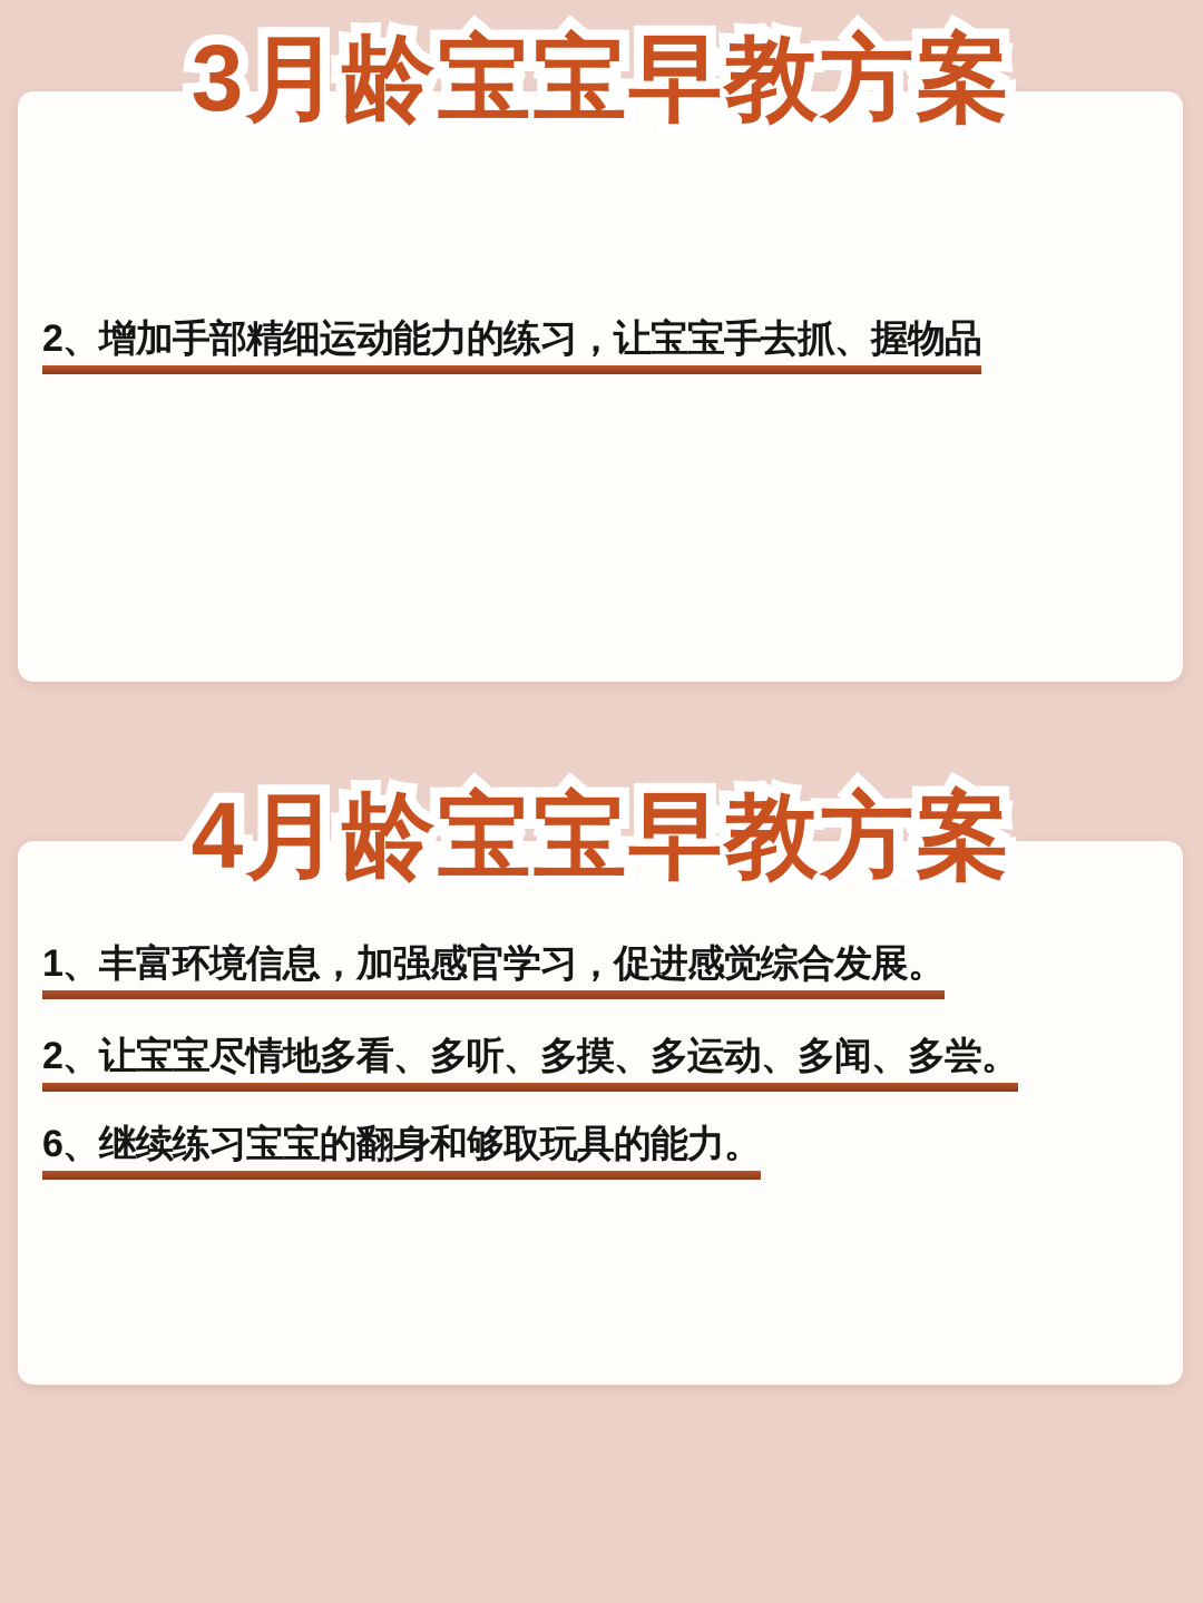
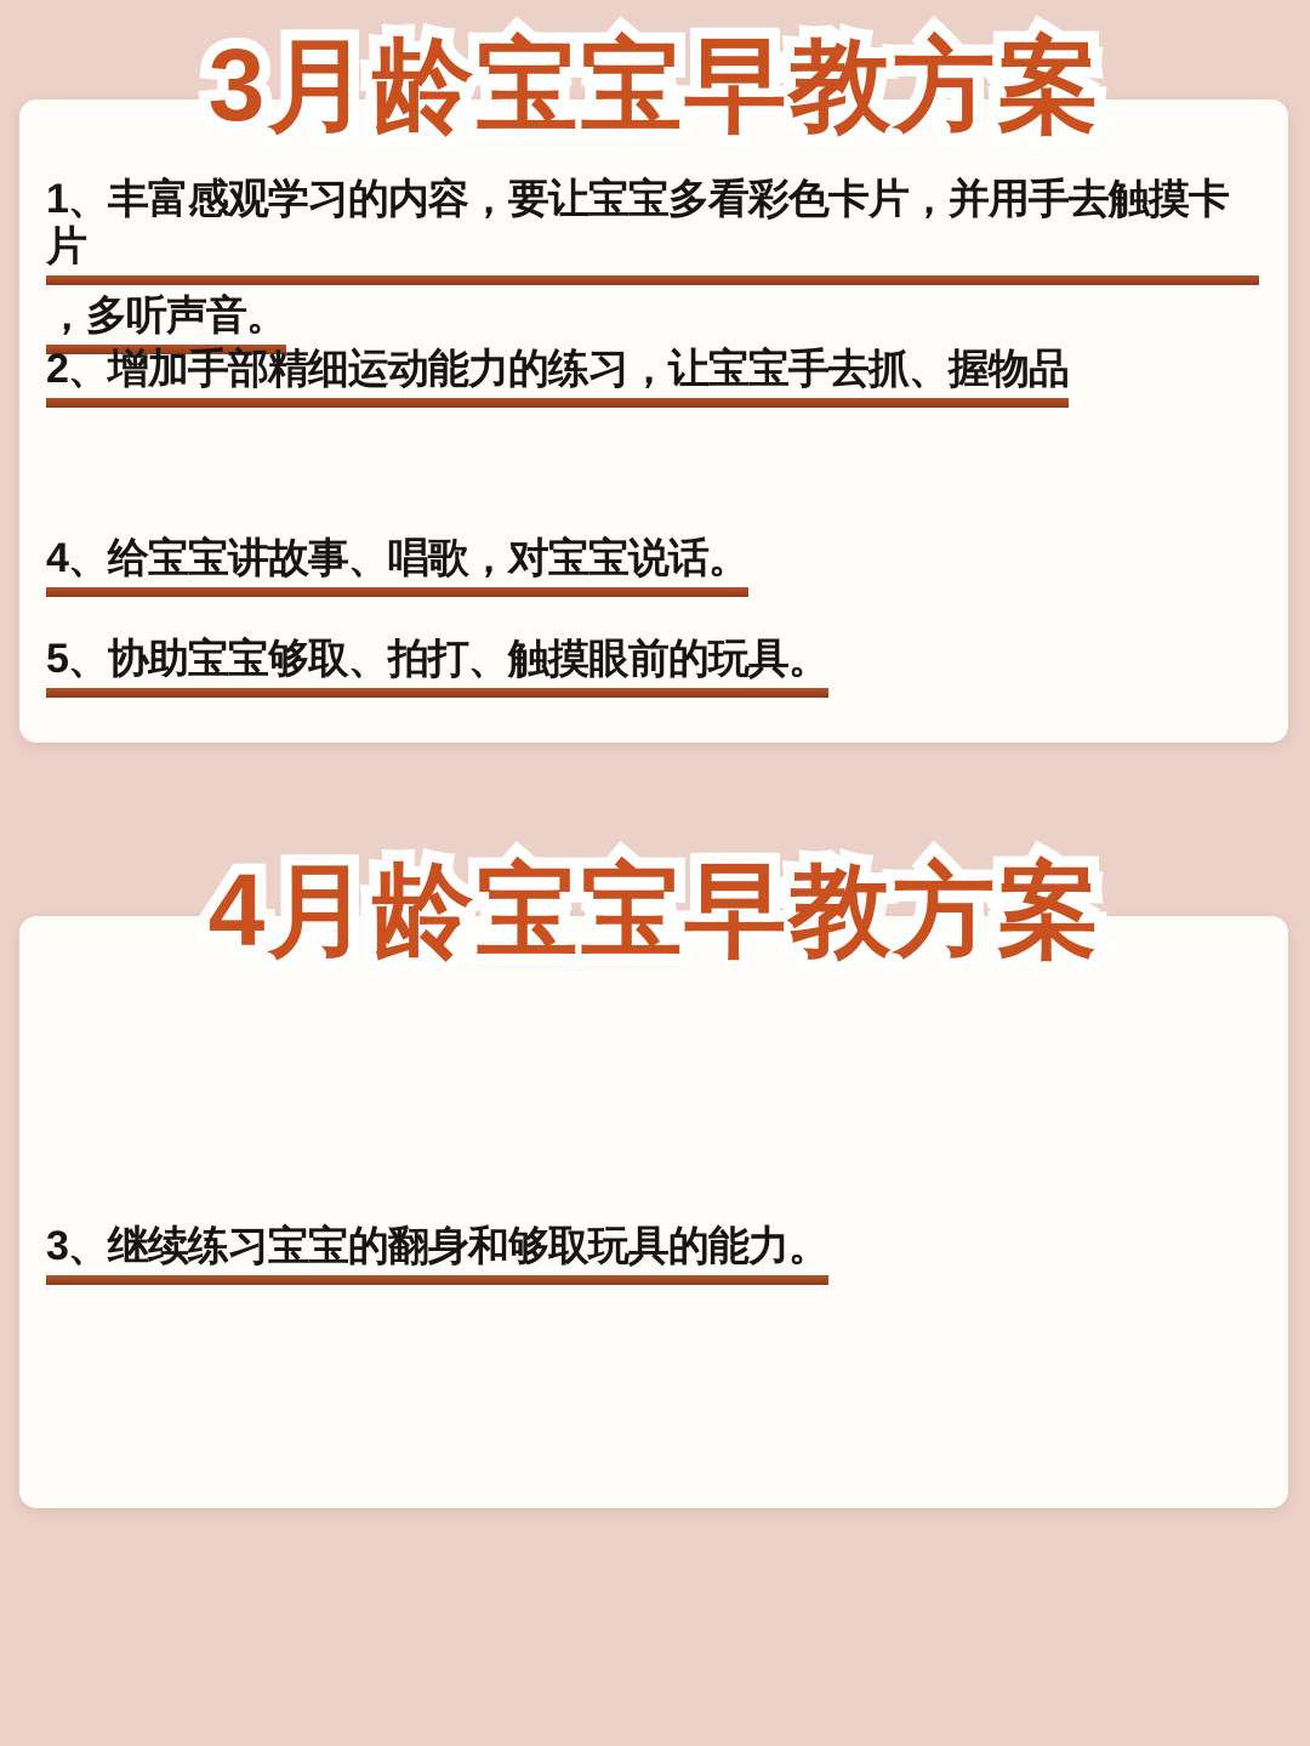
  3月龄宝宝早教方案
+ 1、丰富感观学习的内容，要让宝宝多看彩色卡片，并用手去触摸卡片
+ ，多听声音。
  2、增加手部精细运动能力的练习，让宝宝手去抓、握物品
+ 4、给宝宝讲故事、唱歌，对宝宝说话。
+ 5、协助宝宝够取、拍打、触摸眼前的玩具。
  4月龄宝宝早教方案
- 1、丰富环境信息，加强感官学习，促进感觉综合发展。
- 2、让宝宝尽情地多看、多听、多摸、多运动、多闻、多尝。
- 6、继续练习宝宝的翻身和够取玩具的能力。
+ 3、继续练习宝宝的翻身和够取玩具的能力。
